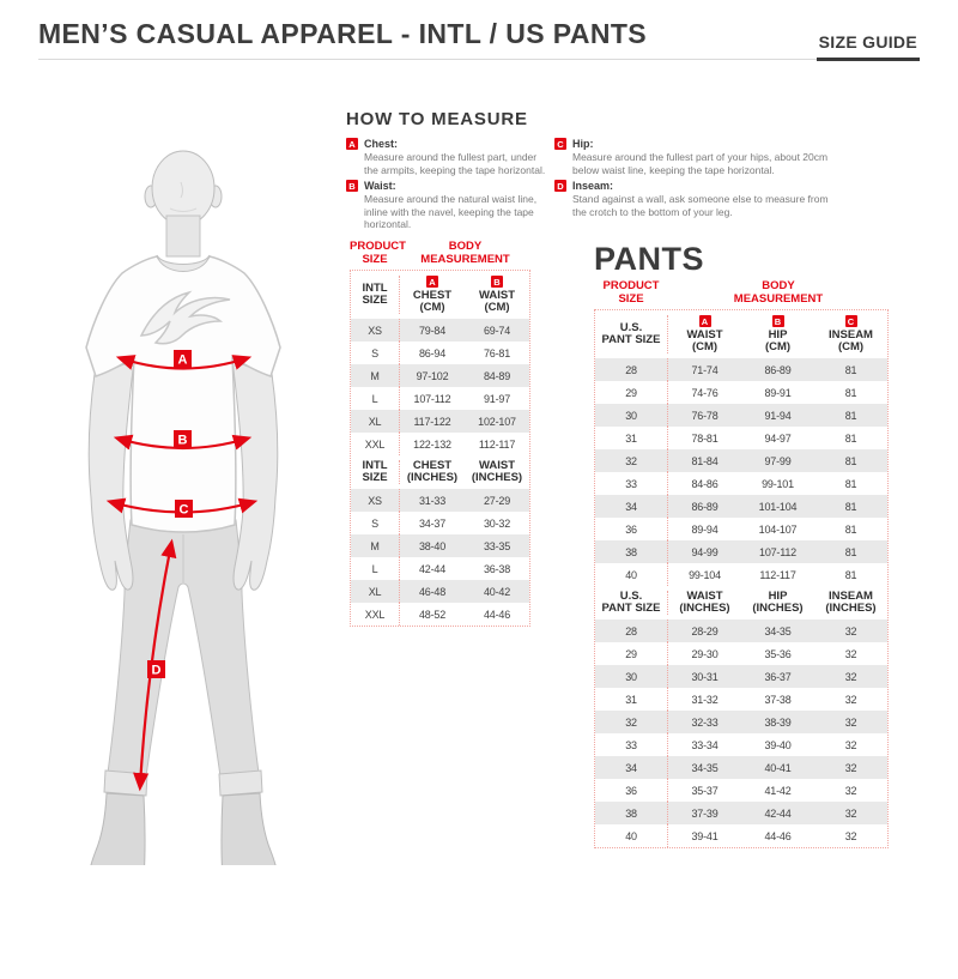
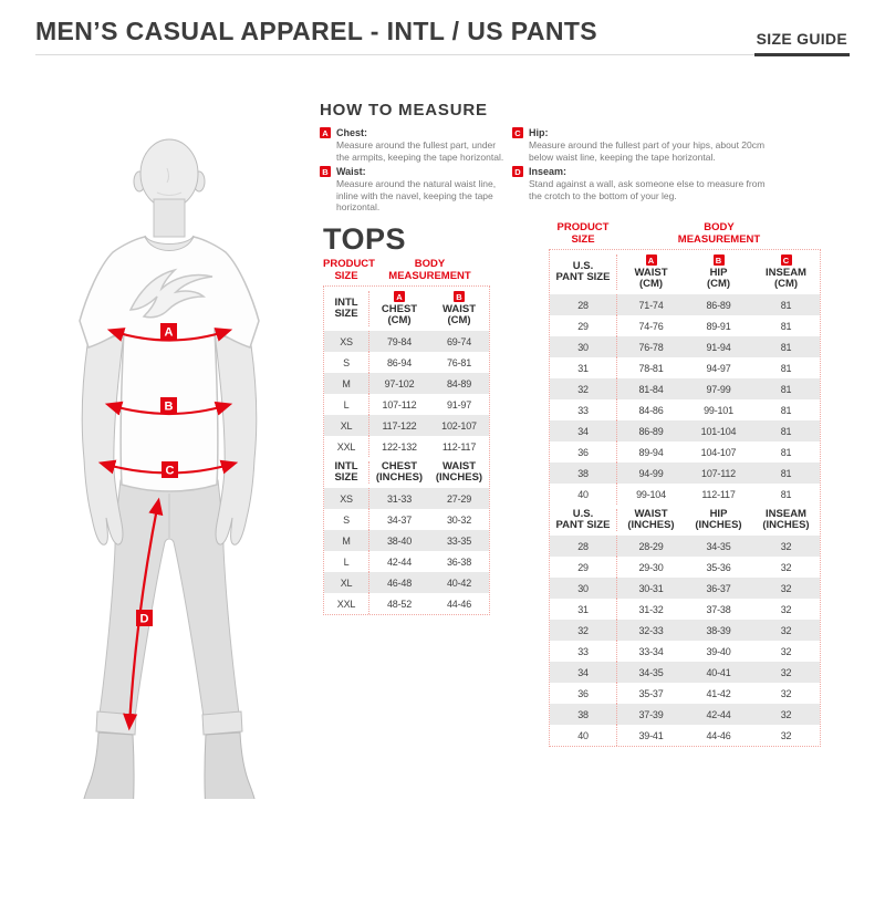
  MEN’S CASUAL APPAREL - INTL / US PANTS
  SIZE GUIDE
  A
  B
  C
  D
  HOW TO MEASURE
  A
  Chest:
  Measure around the fullest part, under the armpits, keeping the tape horizontal.
  B
  Waist:
  Measure around the natural waist line, inline with the navel, keeping the tape horizontal.
  C
  Hip:
  Measure around the fullest part of your hips, about 20cm below waist line, keeping the tape horizontal.
  D
  Inseam:
  Stand against a wall, ask someone else to measure from the crotch to the bottom of your leg.
+ TOPS
  PRODUC
  SIZE
  BODY
  MEASUREMENT
  INTL
  SIZE
  A
  CHEST
  (CM)
  B
  WAIST
  (CM)
  XS
  79-84
  69-74
  S
  86-94
  76-81
  M
  97-102
  84-89
  L
  107-112
  91-97
  XL
  117-122
  102-107
  XXL
  122-132
  112-117
  INTL
  SIZE
  CHEST
  (INCHES)
  WAIST
  (INCHES)
  XS
  31-33
  27-29
  S
  34-37
  30-32
  M
  38-40
  33-35
  L
  42-44
  36-38
  XL
  46-48
  40-42
  XXL
  48-52
  44-46
- PANTS
  PRODUCT
  SIZE
  BODY
  MEASUREMENT
  U.S.
  PANT SIZE
  A
  WAIST
  (CM)
  B
  HIP
  (CM)
  C
  INSEAM
  (CM)
  28
  71-74
  86-89
  81
  29
  74-76
  89-91
  81
  30
  76-78
  91-94
  81
  31
  78-81
  94-97
  81
  32
  81-84
  97-99
  81
  33
  84-86
  99-101
  81
  34
  86-89
  101-104
  81
  36
  89-94
  104-107
  81
  38
  94-99
  107-112
  81
  40
  99-104
  112-117
  81
  U.S.
  PANT SIZE
  WAIST
  (INCHES)
  HIP
  (INCHES)
  INSEAM
  (INCHES)
  28
  28-29
  34-35
  32
  29
  29-30
  35-36
  32
  30
  30-31
  36-37
  32
  31
  31-32
  37-38
  32
  32
  32-33
  38-39
  32
  33
  33-34
  39-40
  32
  34
  34-35
  40-41
  32
  36
  35-37
  41-42
  32
  38
  37-39
  42-44
  32
  40
  39-41
  44-46
  32
